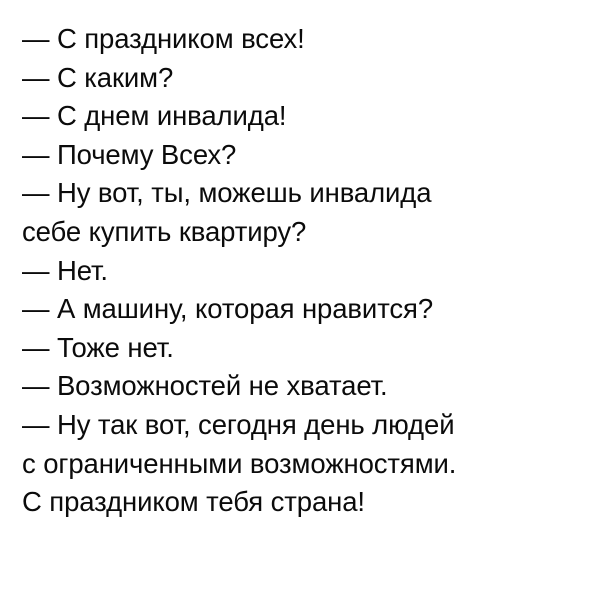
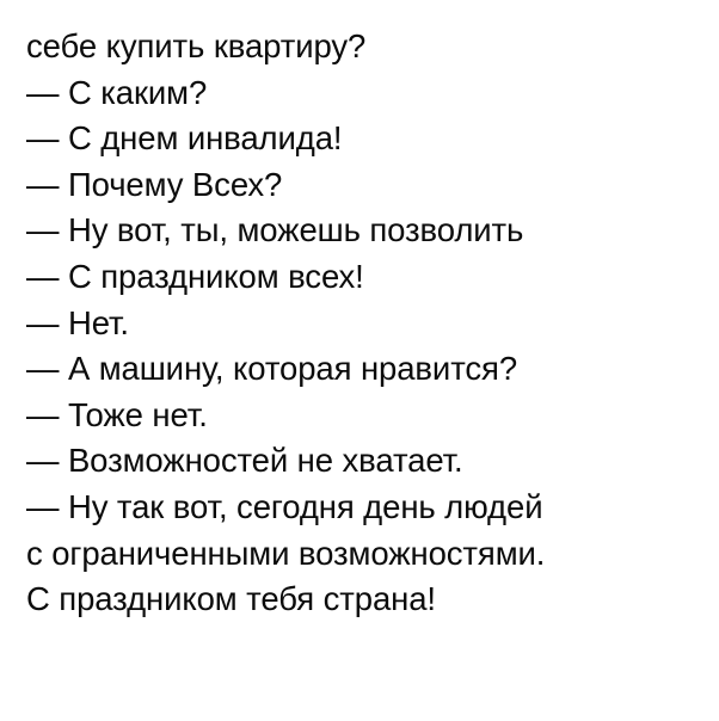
- — С праздником всех!
+ себе купить квартиру?
  — С каким?
  — С днем инвалида!
  — Почему Всех?
- — Ну вот, ты, можешь инвалида
+ — Ну вот, ты, можешь позволить
- себе купить квартиру?
+ — С праздником всех!
  — Нет.
  — А машину, которая нравится?
  — Тоже нет.
  — Возможностей не хватает.
  — Ну так вот, сегодня день людей
  с ограниченными возможностями.
  С праздником тебя страна!
